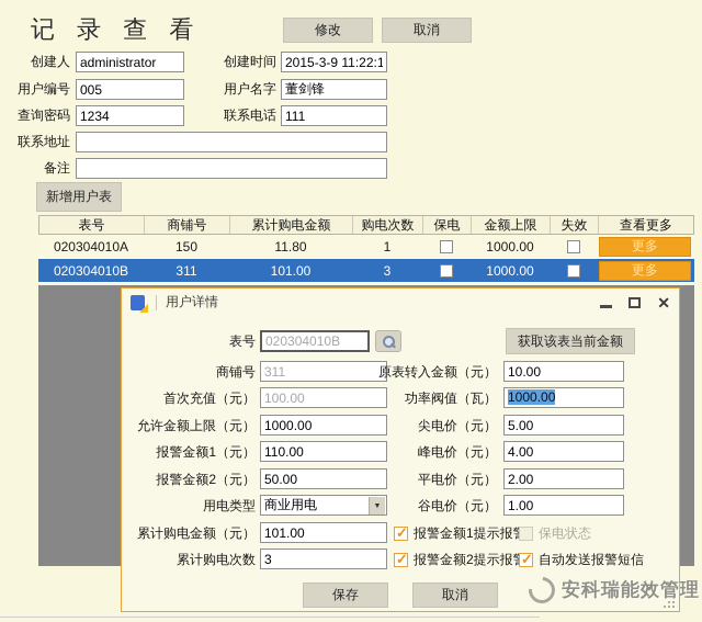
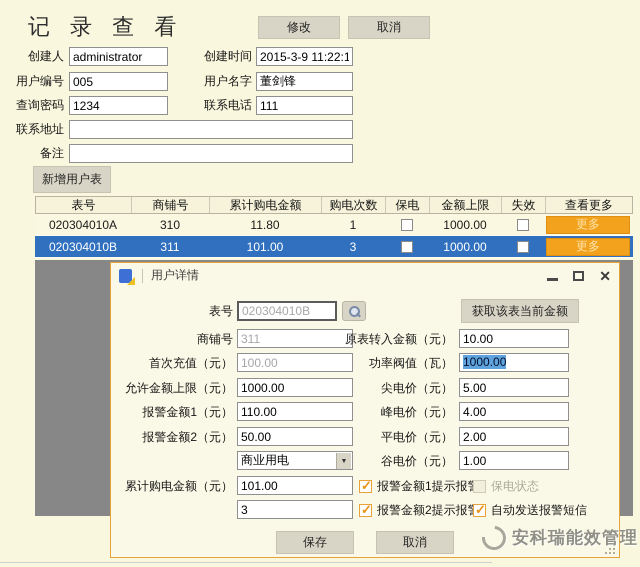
  记 录 查 看
  修改
  取消
  创建人
  administrator
  创建时间
  2015-3-9 11:22:1
  用户编号
  005
  用户名字
  董剑锋
  查询密码
  1234
  联系电话
  111
  联系地址
  备注
  新增用户表
  表号
  商铺号
  累计购电金额
  购电次数
  保电
  金额上限
  失效
  查看更多
  020304010A
- 150
+ 310
  11.80
  1
  1000.00
  更多
  020304010B
  311
  101.00
  3
  1000.00
  更多
  用户详情
  ✕
  表号
  020304010B
  获取该表当前金额
  商铺号
  311
  原表转入金额（元）
  10.00
  首次充值（元）
  100.00
  功率阀值（瓦）
  1000.00
  允许金额上限（元）
  1000.00
  尖电价（元）
  5.00
  报警金额1（元）
  110.00
  峰电价（元）
  4.00
  报警金额2（元）
  50.00
  平电价（元）
  2.00
- 用电类型
  商业用电
  谷电价（元）
  1.00
  累计购电金额（元）
  101.00
  报警金额1提示报
  保电状态
- 累计购电次数
  3
  报警金额2提示报
  自动发送报警短信
  保存
  取消
  安科瑞能效管理
